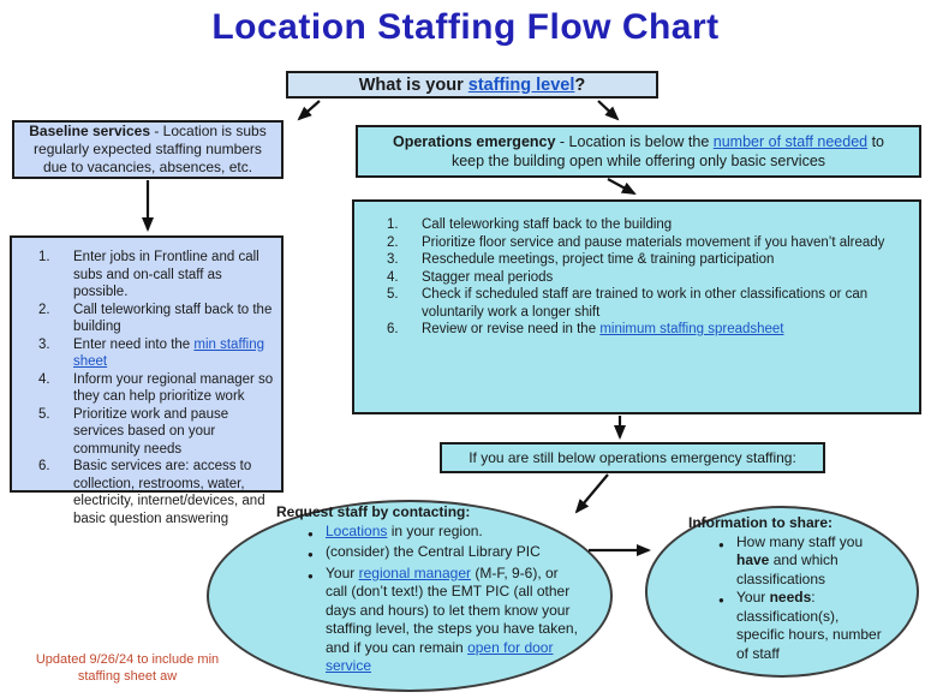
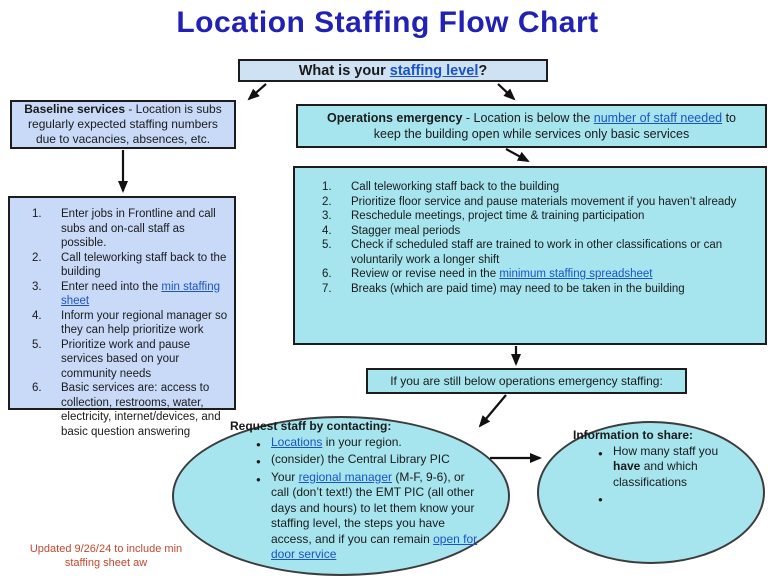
  Location Staffing Flow Chart
  What is your staffing level?
  Baseline services - Location is subs regularly expected staffing numbers due to vacancies, absences, etc.
- Operations emergency - Location is below the number of staff needed to keep the building open while offering only basic services
+ Operations emergency - Location is below the number of staff needed to keep the building open while services only basic services
  1.
  Enter jobs in Frontline and call subs and on-call staff as possible.
  2.
  Call teleworking staff back to the building
  3.
  Enter need into the min staffing sheet
  4.
  Inform your regional manager so they can help prioritize work
  5.
  Prioritize work and pause services based on your community needs
  6.
  Basic services are: access to collection, restrooms, water, electricity, internet/devices, and basic question answering
  1.
  Call teleworking staff back to the building
  2.
  Prioritize floor service and pause materials movement if you haven’t already
  3.
  Reschedule meetings, project time & training participation
  4.
  Stagger meal periods
  5.
  Check if scheduled staff are trained to work in other classifications or can voluntarily work a longer shift
  6.
  Review or revise need in the minimum staffing spreadsheet
+ 7.
+ Breaks (which are paid time) may need to be taken in the building
  If you are still below operations emergency staffing:
  Request staff by contacting:
  ●
  Locations in your region.
  ●
  (consider) the Central Library PIC
  ●
- Your regional manager (M-F, 9-6), or call (don’t text!) the EMT PIC (all other days and hours) to let them know your staffing level, the steps you have taken, and if you can remain open for door service
+ Your regional manager (M-F, 9-6), or call (don’t text!) the EMT PIC (all other days and hours) to let them know your staffing level, the steps you have access, and if you can remain open for door service
  Information to share:
  ●
  How many staff you have and which classifications
  ●
- Your needs: classification(s), specific hours, number of staff
  Updated 9/26/24 to include min
  staffing sheet aw
